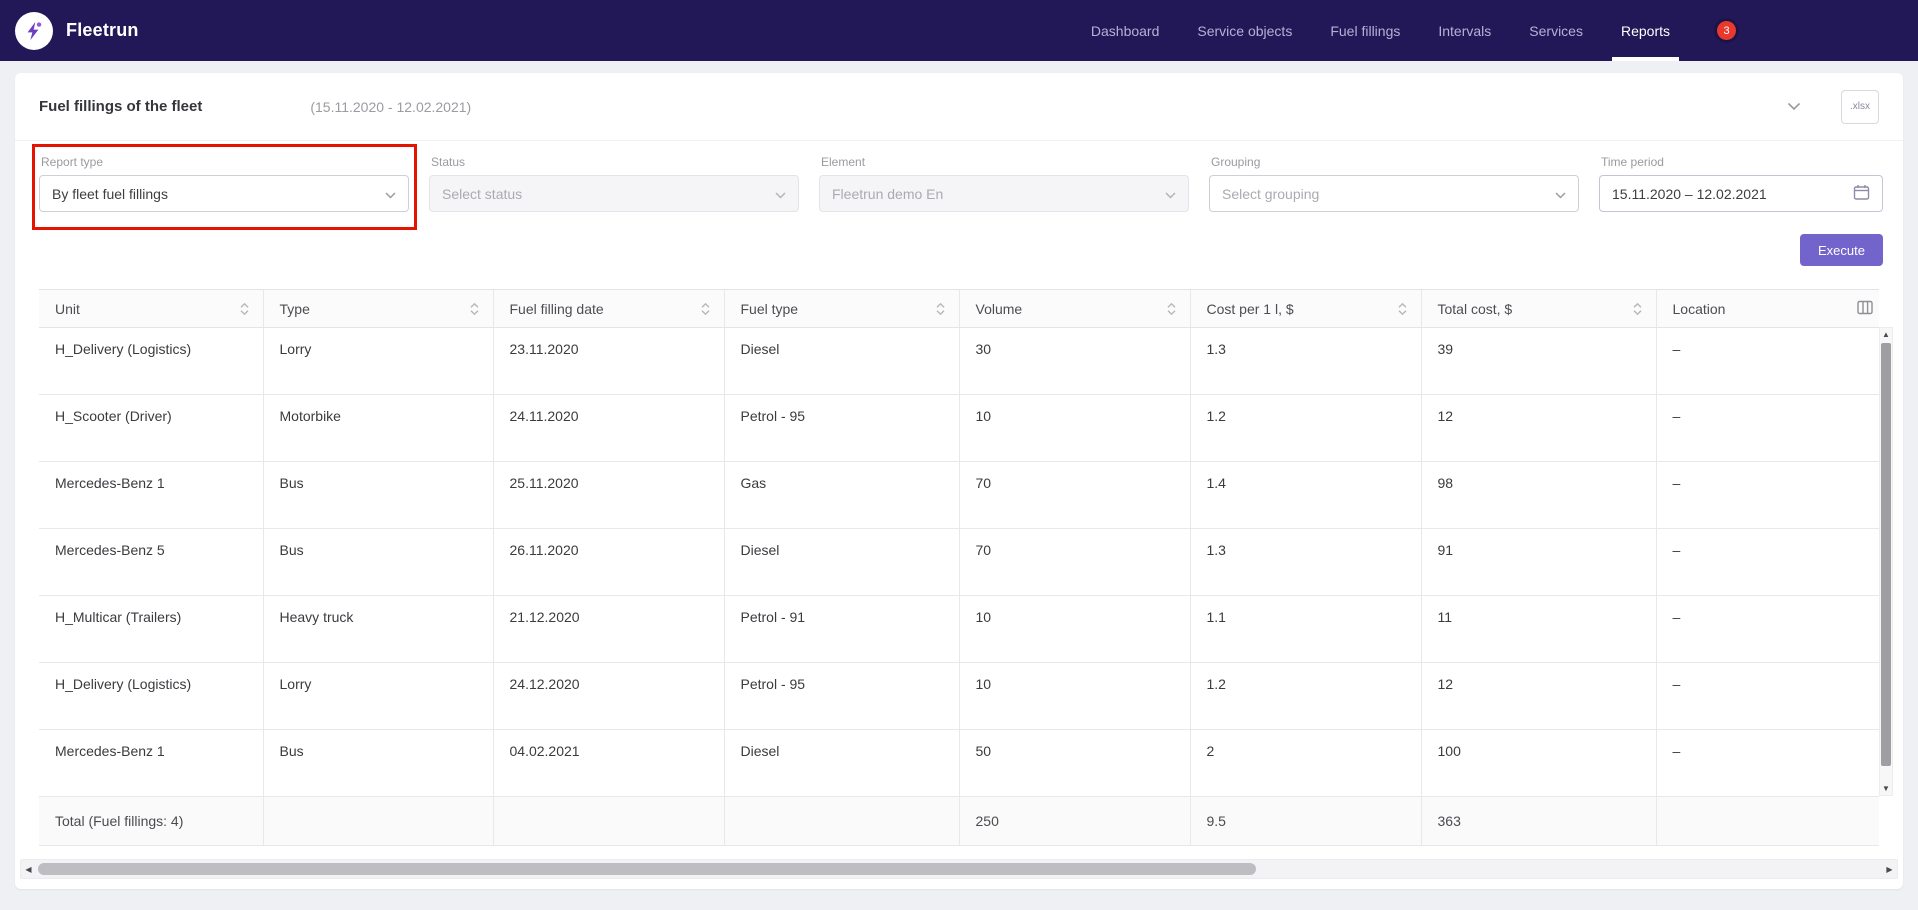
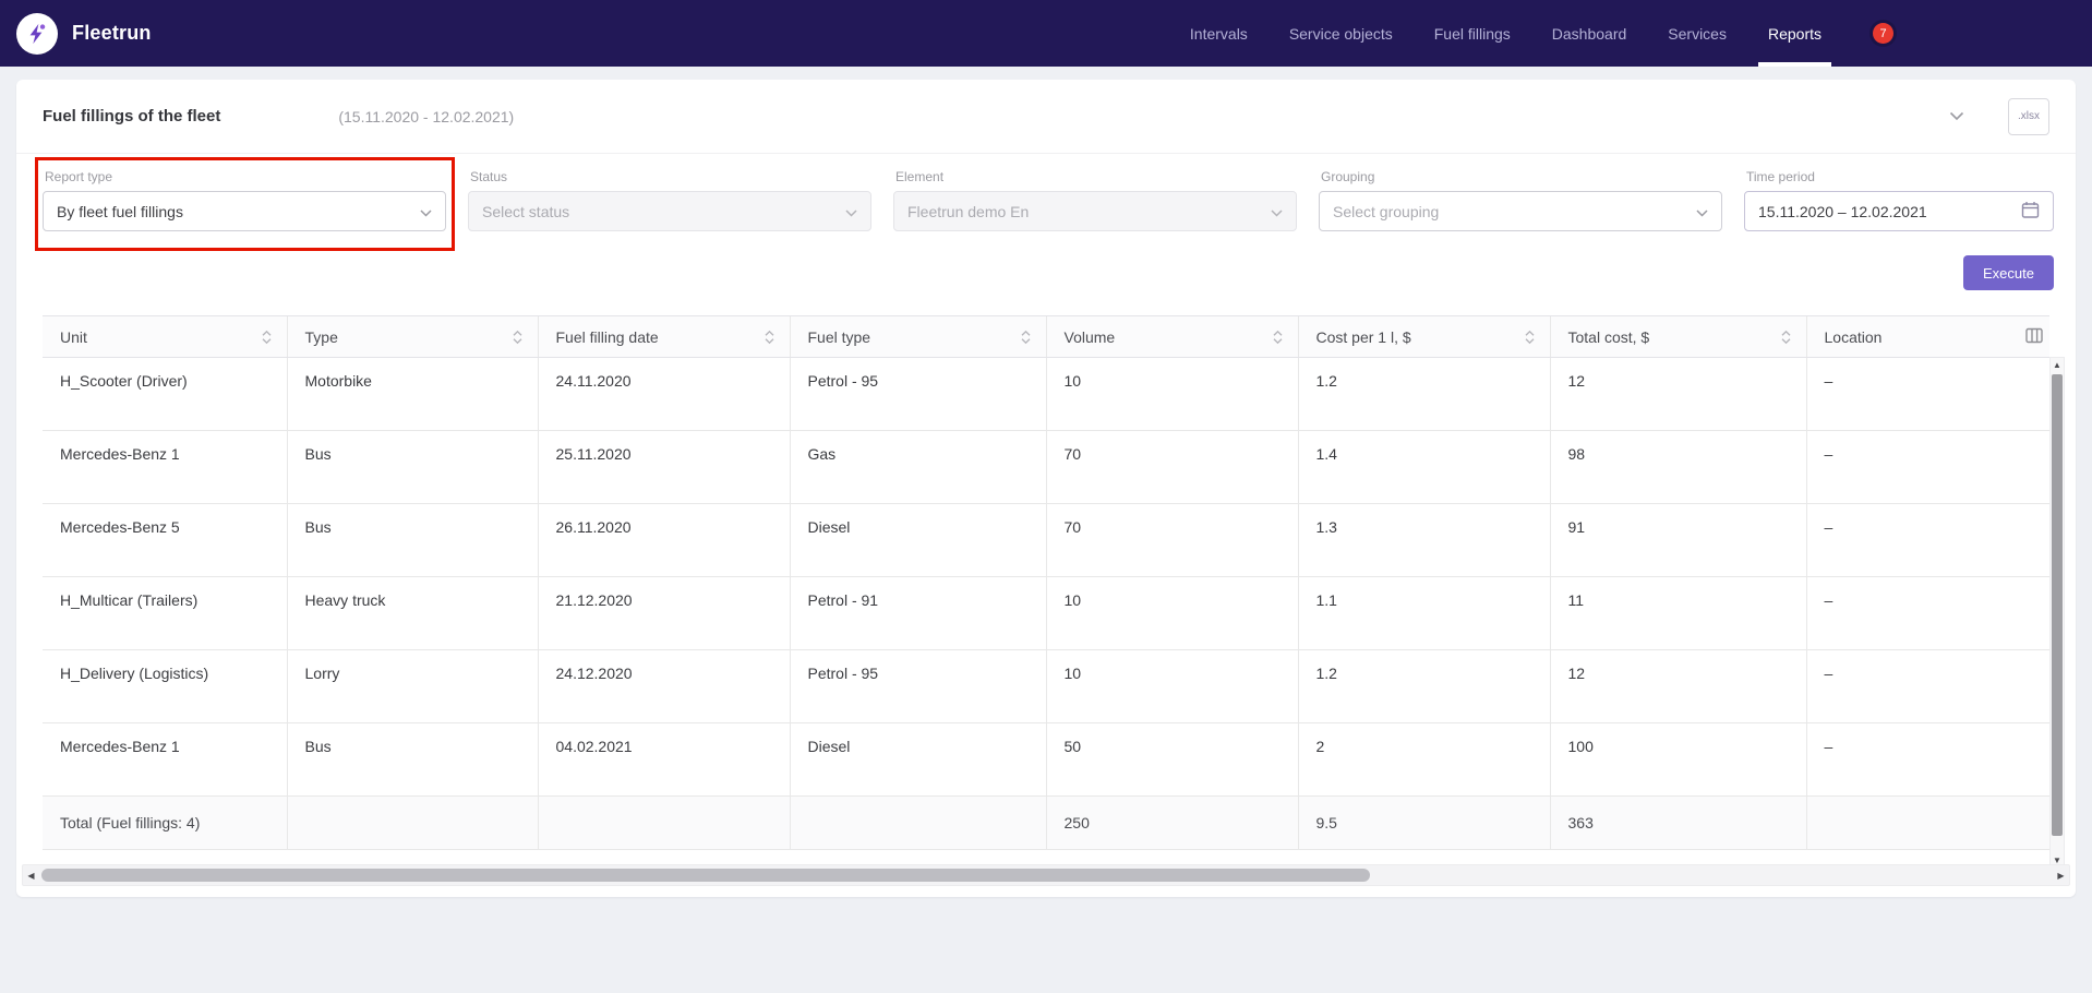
  Fleetrun
- Dashboard
+ Intervals
  Service objects
  Fuel fillings
- Intervals
+ Dashboard
  Services
  Reports
- 3
+ 7
  Fuel fillings of the fleet
  (15.11.2020 - 12.02.2021)
  .xlsx
  Report type
  By fleet fuel fillings
  Status
  Select status
  Element
  Fleetrun demo En
  Grouping
  Select grouping
  Time period
  15.11.2020 – 12.02.2021
  Execute
  Unit	Type	Fuel filling date	Fuel type	Volume	Cost per 1 l, $	Total cost, $	Location
- H_Delivery (Logistics)	Lorry	23.11.2020	Diesel	30	1.3	39	–
  H_Scooter (Driver)	Motorbike	24.11.2020	Petrol - 95	10	1.2	12	–
  Mercedes-Benz 1	Bus	25.11.2020	Gas	70	1.4	98	–
  Mercedes-Benz 5	Bus	26.11.2020	Diesel	70	1.3	91	–
  H_Multicar (Trailers)	Heavy truck	21.12.2020	Petrol - 91	10	1.1	11	–
  H_Delivery (Logistics)	Lorry	24.12.2020	Petrol - 95	10	1.2	12	–
  Mercedes-Benz 1	Bus	04.02.2021	Diesel	50	2	100	–
  Total (Fuel fillings: 4)				250	9.5	363
  ▲
  ▼
  ◀
  ▶
